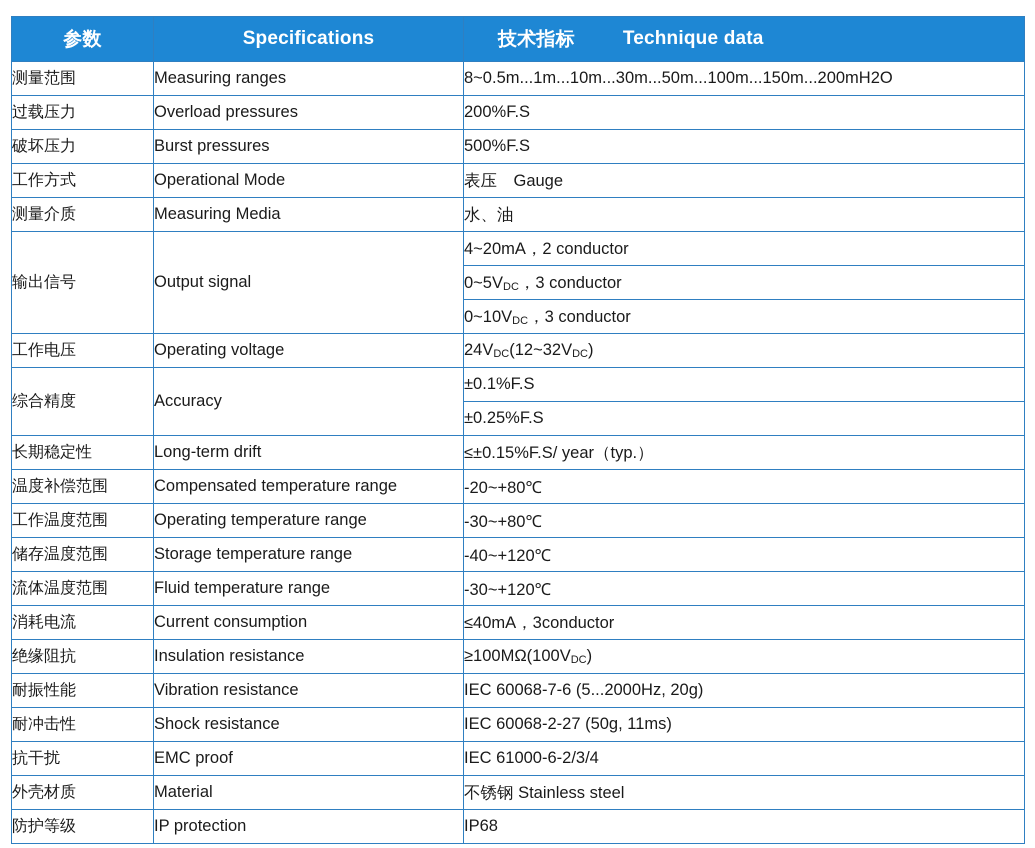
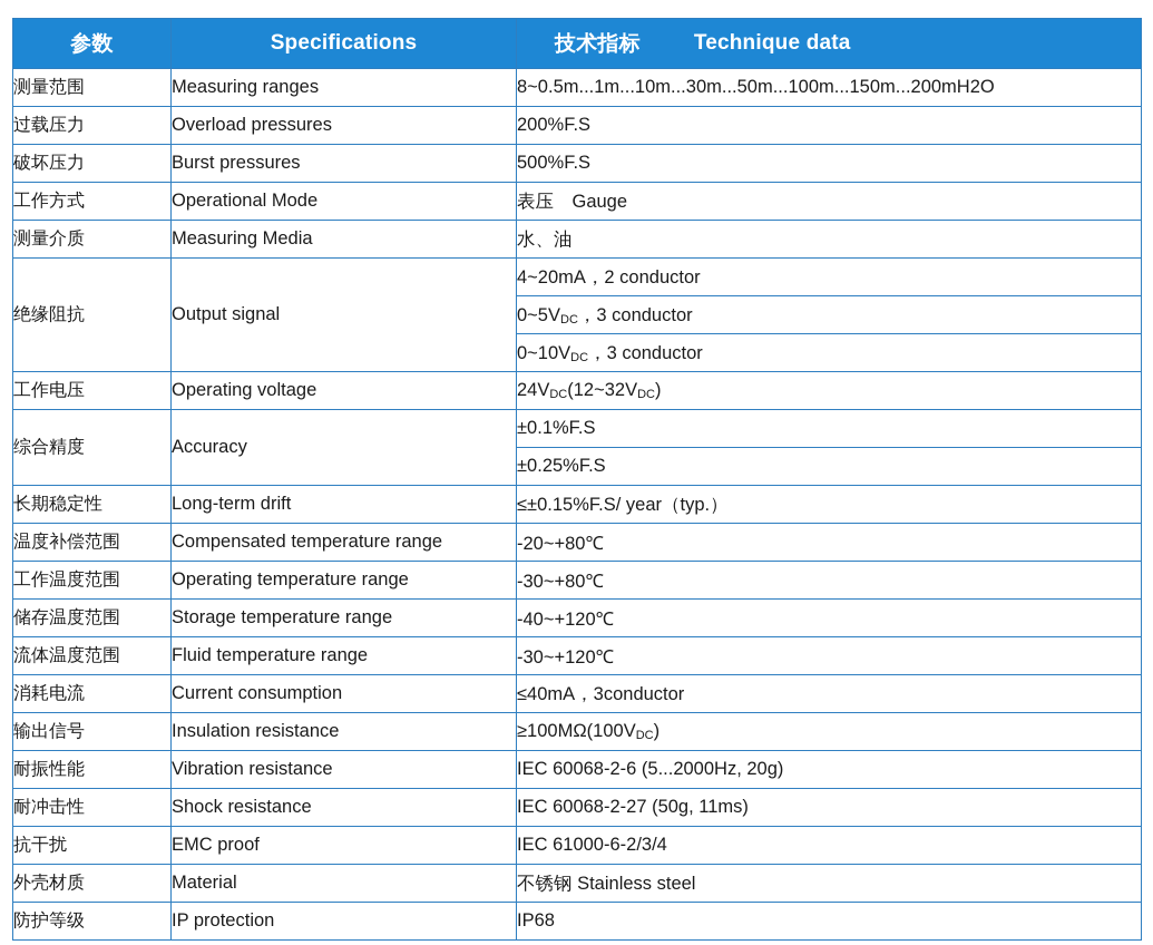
  参数	Specifications	技术指标 Technique data
  测量范围	Measuring ranges	8~0.5m...1m...10m...30m...50m...100m...150m...200mH2O
  过载压力	Overload pressures	200%F.S
  破坏压力	Burst pressures	500%F.S
  工作方式	Operational Mode	表压 Gauge
  测量介质	Measuring Media	水、油
- 输出信号	Output signal	4~20mA，2 conductor
+ 绝缘阻抗	Output signal	4~20mA，2 conductor
  0~5VDC，3 conductor
  0~10VDC，3 conductor
  工作电压	Operating voltage	24VDC(12~32VDC)
  综合精度	Accuracy	±0.1%F.S
  ±0.25%F.S
  长期稳定性	Long-term drift	≤±0.15%F.S/ year（typ.）
  温度补偿范围	Compensated temperature range	-20~+80℃
  工作温度范围	Operating temperature range	-30~+80℃
  储存温度范围	Storage temperature range	-40~+120℃
  流体温度范围	Fluid temperature range	-30~+120℃
  消耗电流	Current consumption	≤40mA，3conductor
- 绝缘阻抗	Insulation resistance	≥100MΩ(100VDC)
+ 输出信号	Insulation resistance	≥100MΩ(100VDC)
- 耐振性能	Vibration resistance	IEC 60068-7-6 (5...2000Hz, 20g)
+ 耐振性能	Vibration resistance	IEC 60068-2-6 (5...2000Hz, 20g)
  耐冲击性	Shock resistance	IEC 60068-2-27 (50g, 11ms)
  抗干扰	EMC proof	IEC 61000-6-2/3/4
  外壳材质	Material	不锈钢 Stainless steel
  防护等级	IP protection	IP68
